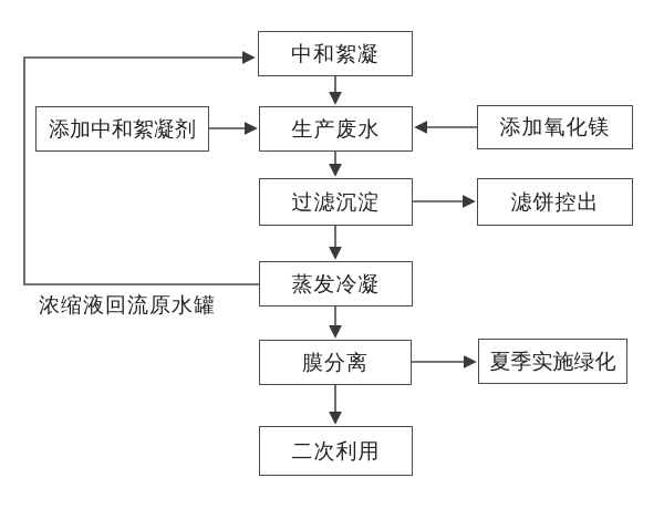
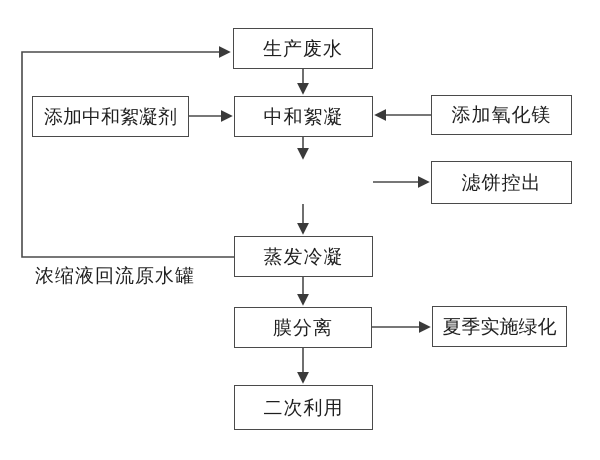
- 中和絮凝
+ 生产废水
  添加中和絮凝剂
- 生产废水
+ 中和絮凝
  添加氧化镁
- 过滤沉淀
  滤饼控出
  蒸发冷凝
  膜分离
  夏季实施绿化
  二次利用
  浓缩液回流原水罐
